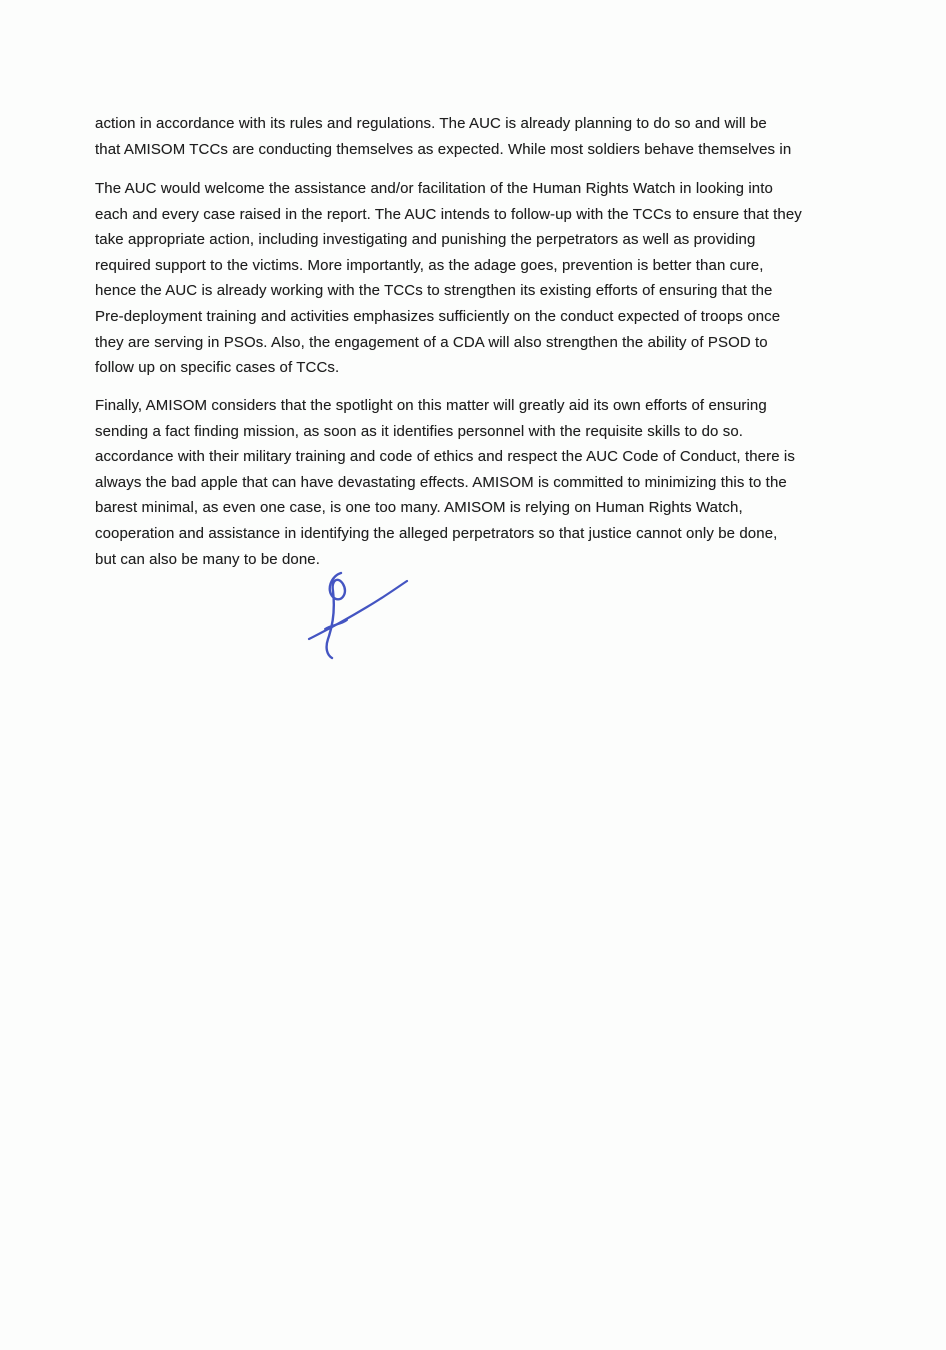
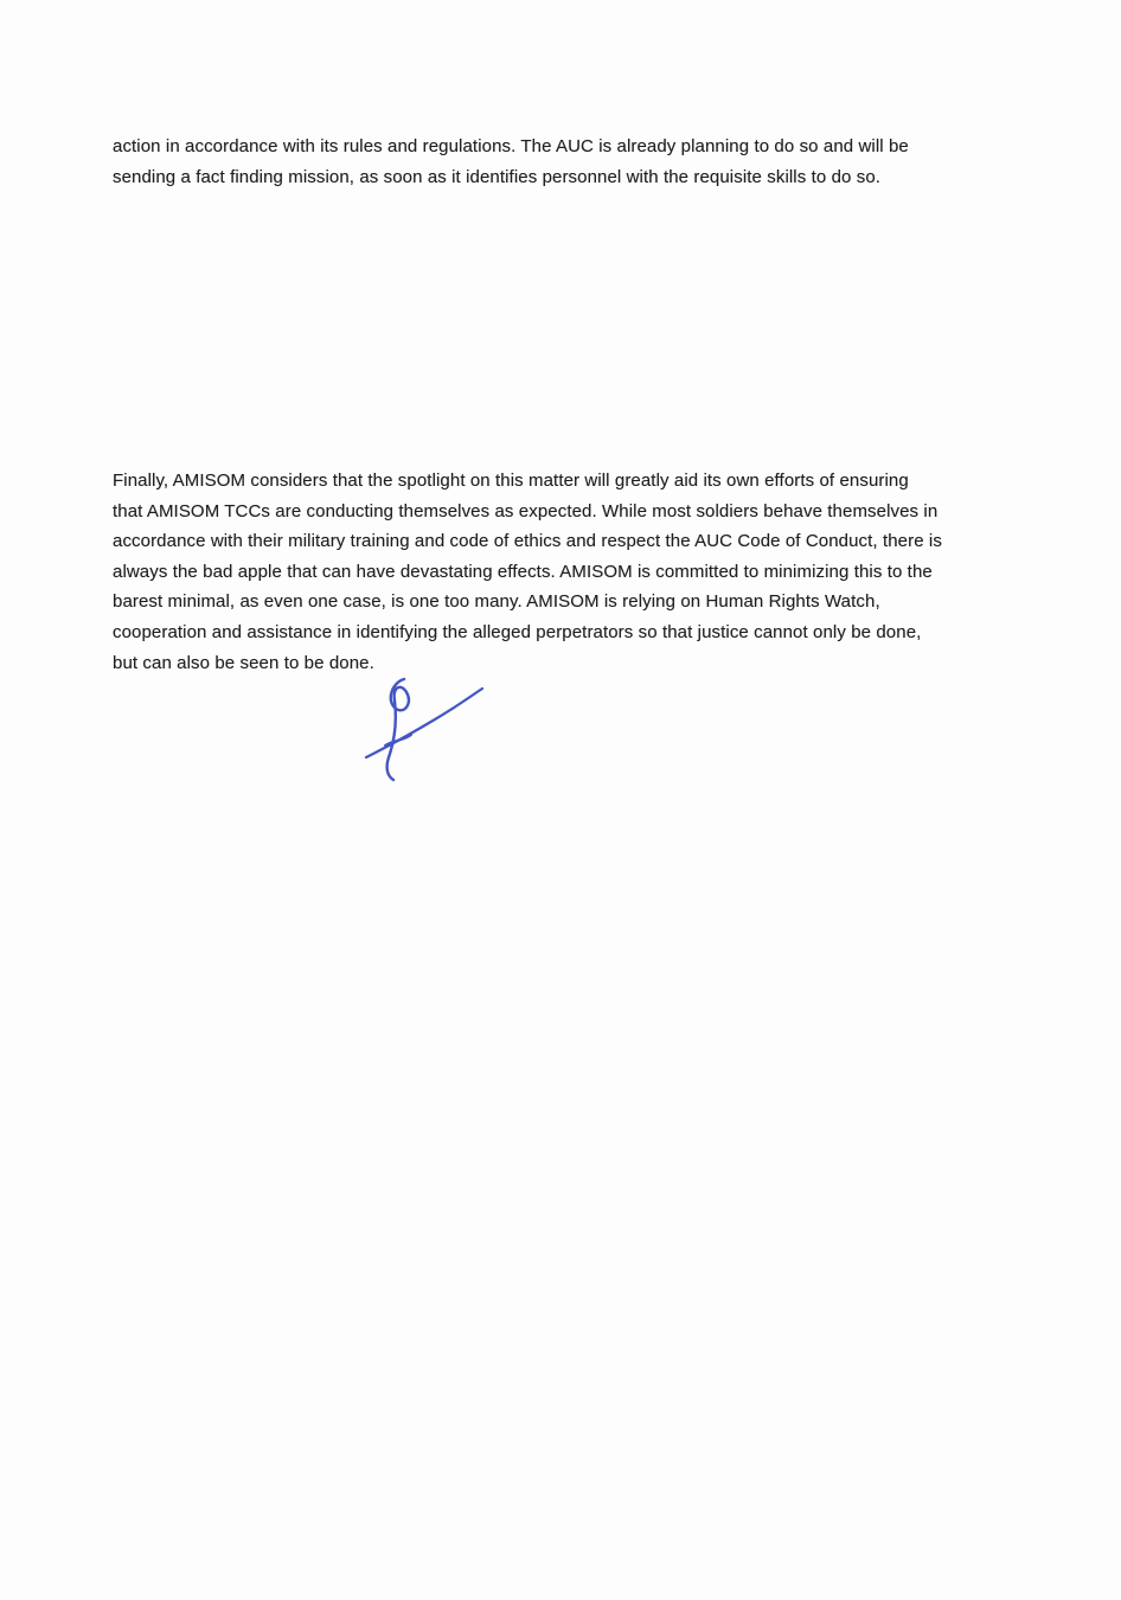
  action in accordance with its rules and regulations. The AUC is already planning to do so and will be
- that AMISOM TCCs are conducting themselves as expected. While most soldiers behave themselves in
+ sending a fact finding mission, as soon as it identifies personnel with the requisite skills to do so.
- The AUC would welcome the assistance and/or facilitation of the Human Rights Watch in looking into
- each and every case raised in the report. The AUC intends to follow-up with the TCCs to ensure that they
- take appropriate action, including investigating and punishing the perpetrators as well as providing
- required support to the victims. More importantly, as the adage goes, prevention is better than cure,
- hence the AUC is already working with the TCCs to strengthen its existing efforts of ensuring that the
- Pre-deployment training and activities emphasizes sufficiently on the conduct expected of troops once
- they are serving in PSOs. Also, the engagement of a CDA will also strengthen the ability of PSOD to
- follow up on specific cases of TCCs.
  Finally, AMISOM considers that the spotlight on this matter will greatly aid its own efforts of ensuring
- sending a fact finding mission, as soon as it identifies personnel with the requisite skills to do so.
+ that AMISOM TCCs are conducting themselves as expected. While most soldiers behave themselves in
  accordance with their military training and code of ethics and respect the AUC Code of Conduct, there is
  always the bad apple that can have devastating effects. AMISOM is committed to minimizing this to the
  barest minimal, as even one case, is one too many. AMISOM is relying on Human Rights Watch,
  cooperation and assistance in identifying the alleged perpetrators so that justice cannot only be done,
- but can also be many to be done.
+ but can also be seen to be done.
